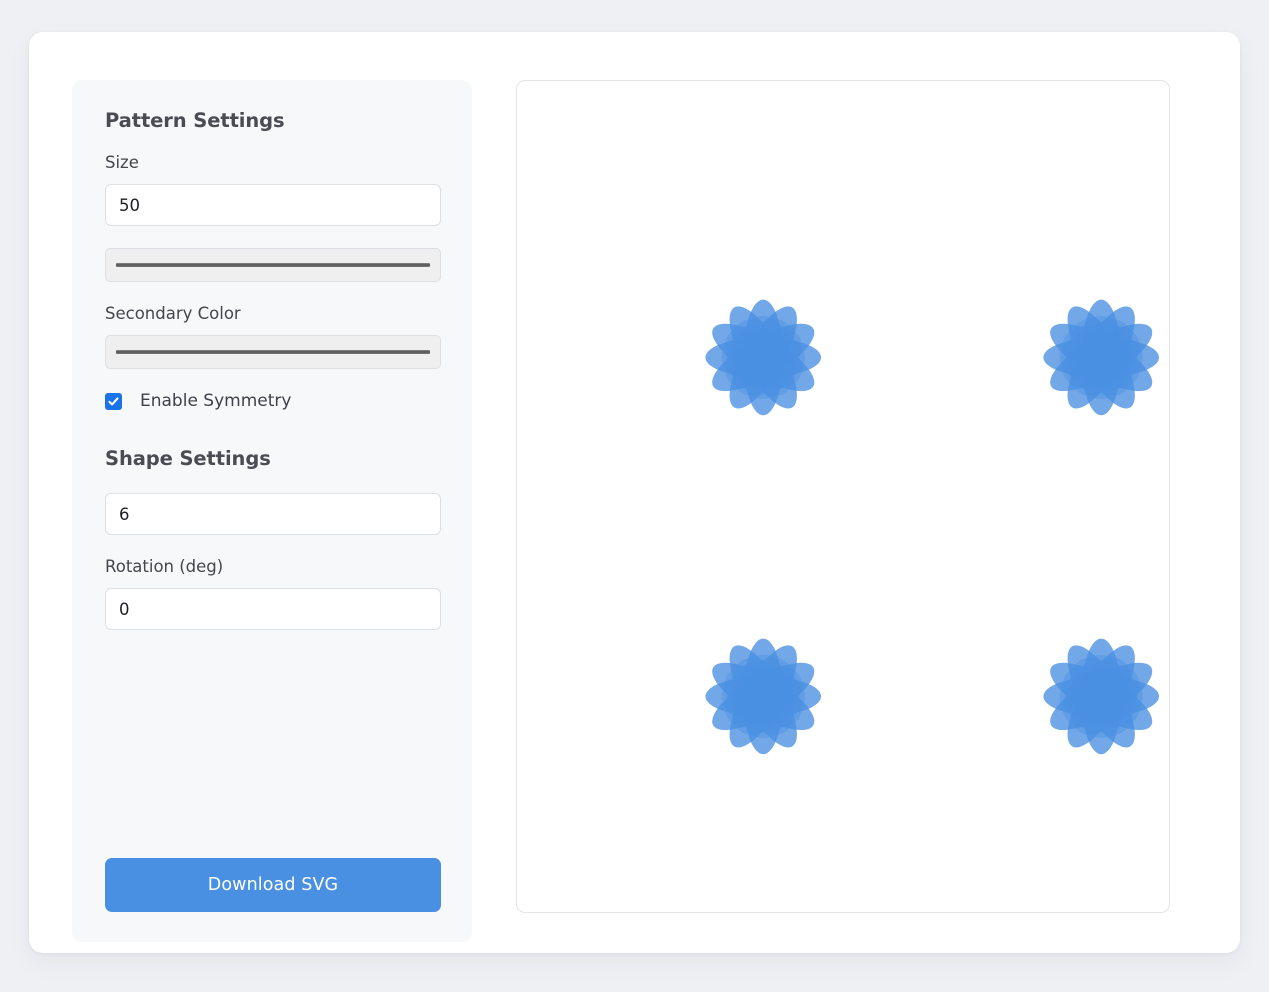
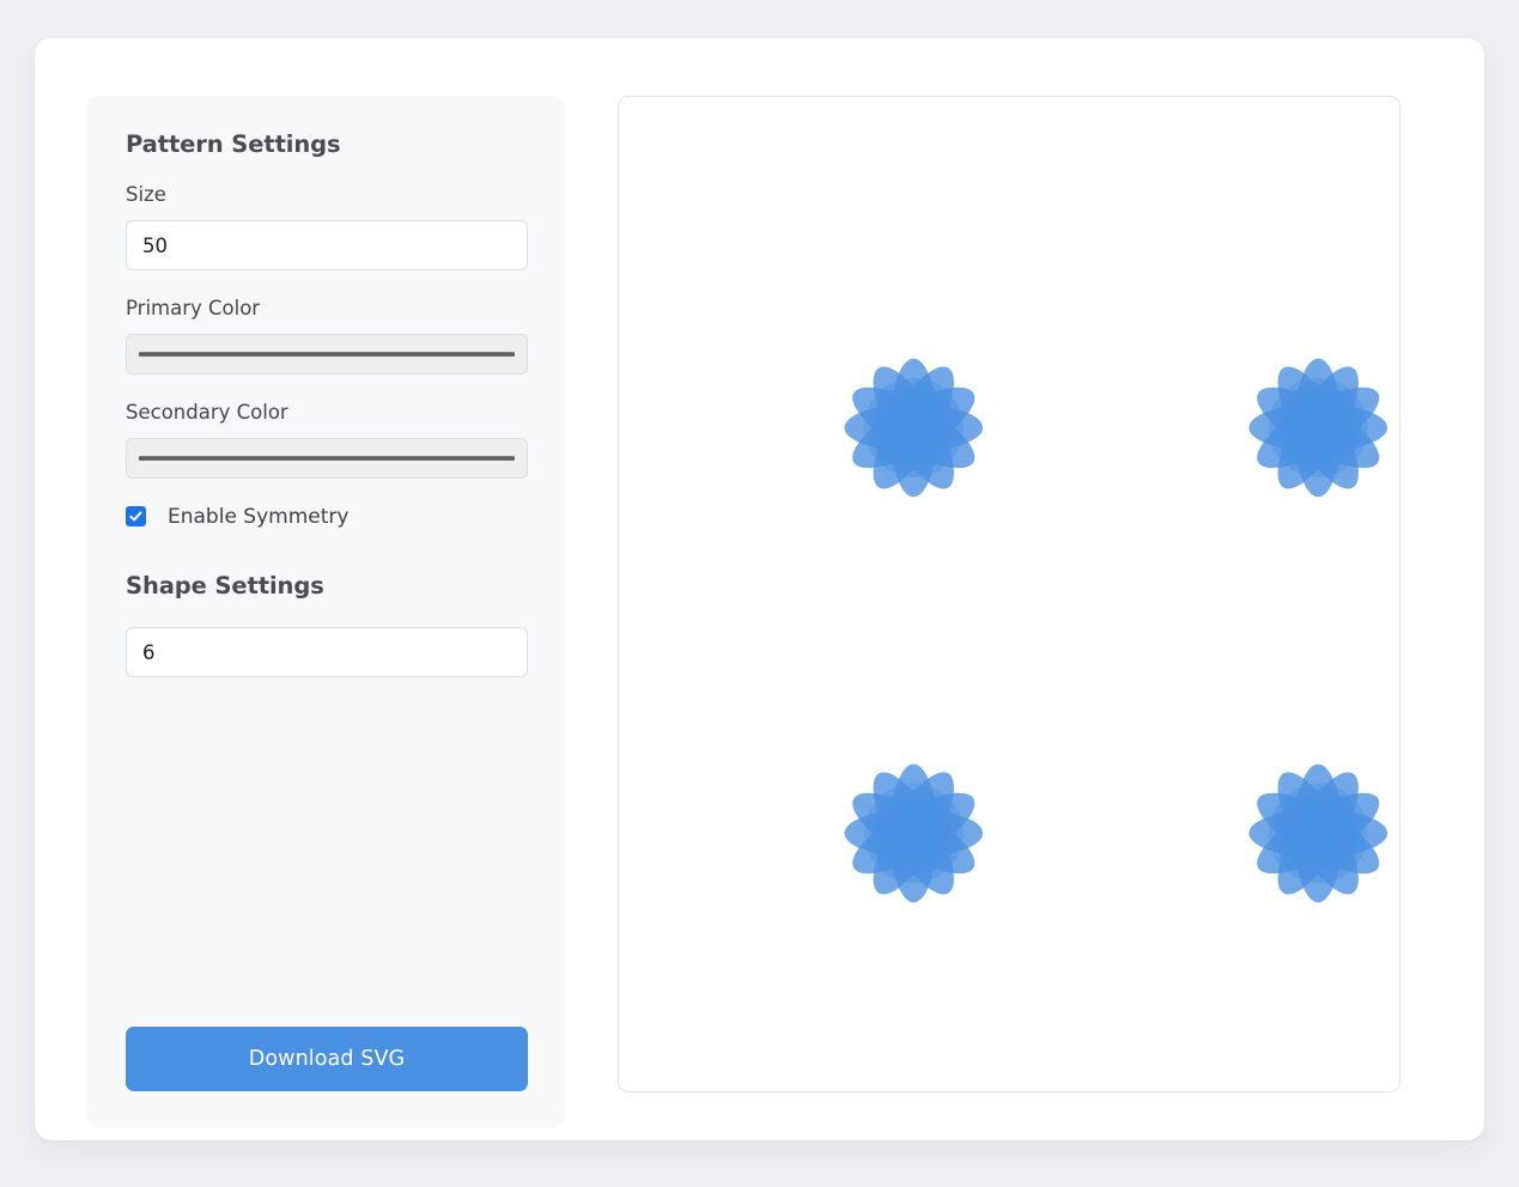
  Pattern Settings
  Size
  50
+ Primary Color
  Secondary Color
  Enable Symmetry
  Shape Settings
  6
- Rotation (deg)
- 0
  Download SVG
